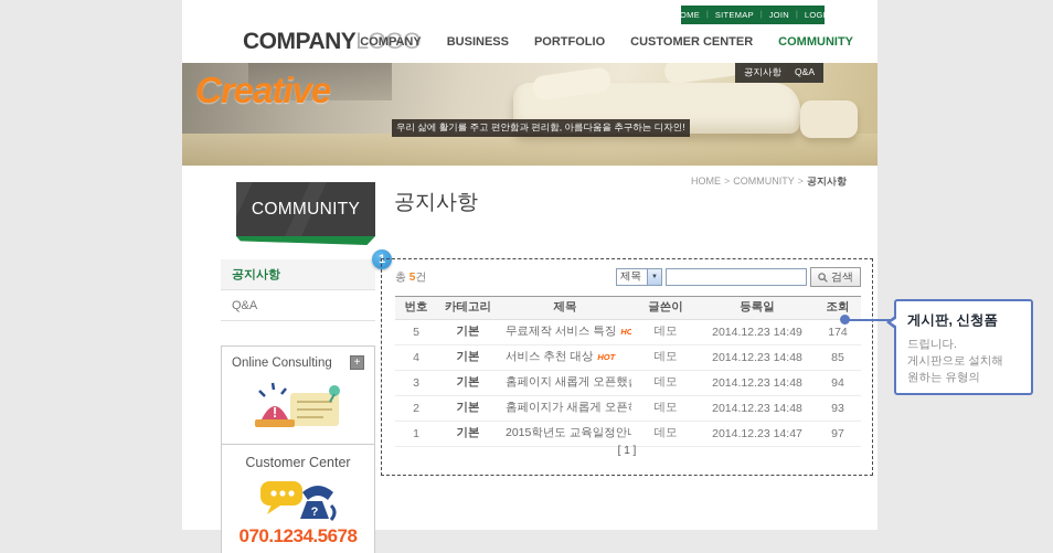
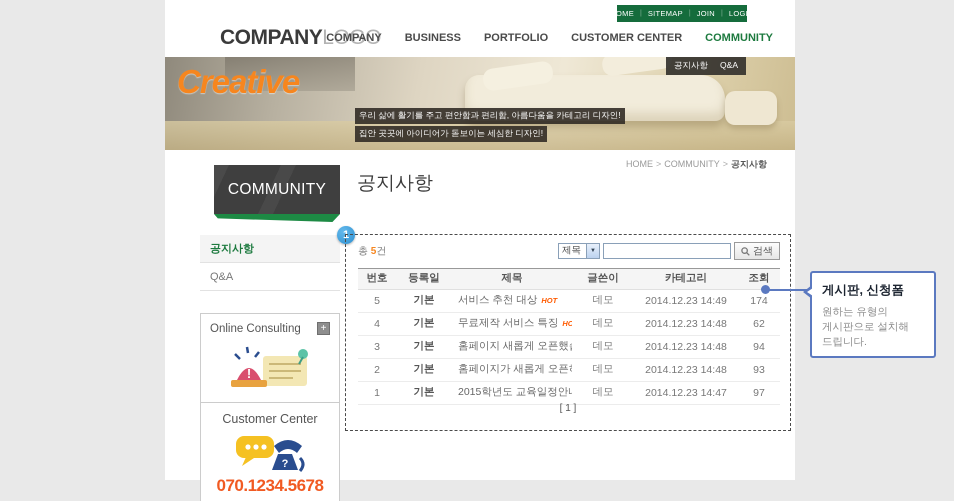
  HOME
  SITEMAP
  JOIN
  LOGIN
  COMPANYLOGO
  COMPANY
  BUSINESS
  PORTFOLIO
  CUSTOMER CENTER
  COMMUNITY
  Creative
- 우리 삶에 활기를 주고 편안함과 편리함, 아름다움을 추구하는 디자인!
+ 우리 삶에 활기를 주고 편안함과 편리함, 아름다움을 카테고리 디자인!
+ 집안 곳곳에 아이디어가 돋보이는 세심한 디자인!
  공지사항
  Q&A
  HOME > COMMUNITY > 공지사항
  COMMUNITY
  공지사항
  Q&A
  Online Consulting
  +
  !
  Customer Center
  ?
  070.1234.5678
  공지사항
  1
  총 5건
  제목
  검색
  번호
- 카테고리
+ 등록일
  제목
  글쓴이
- 등록일
+ 카테고리
  조회
  5
  기본
- 무료제작 서비스 특징 HO
+ 서비스 추천 대상 HOT
  데모
  2014.12.23 14:49
  174
  4
  기본
- 서비스 추천 대상 HOT
+ 무료제작 서비스 특징 HO
  데모
  2014.12.23 14:48
- 85
+ 62
  3
  기본
  데모
  2014.12.23 14:48
  94
  2
  기본
  데모
  2014.12.23 14:48
  93
  1
  기본
  2015학년도 교육일정안
  데모
  2014.12.23 14:47
  97
  [ 1 ]
  게시판, 신청폼
- 드립니다.
+ 원하는 유형의
  게시판으로 설치해
- 원하는 유형의
+ 드립니다.
